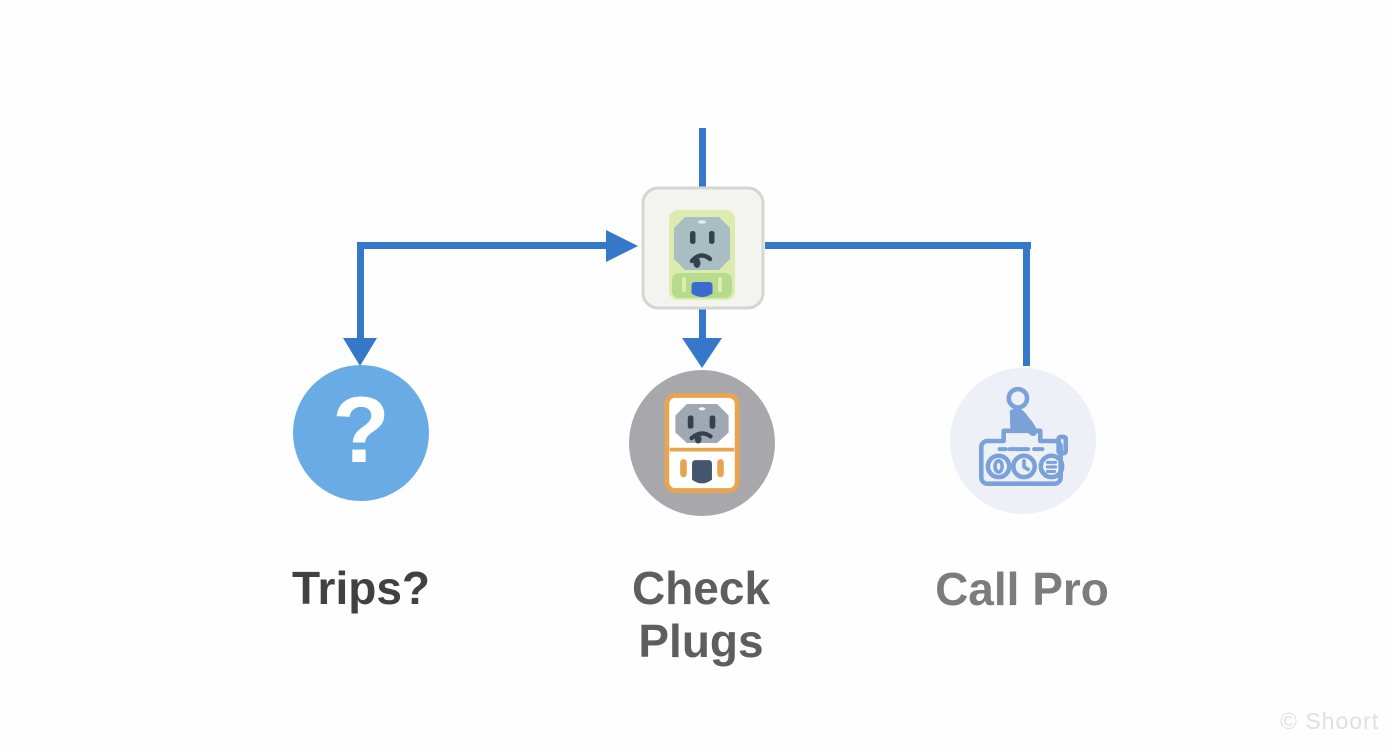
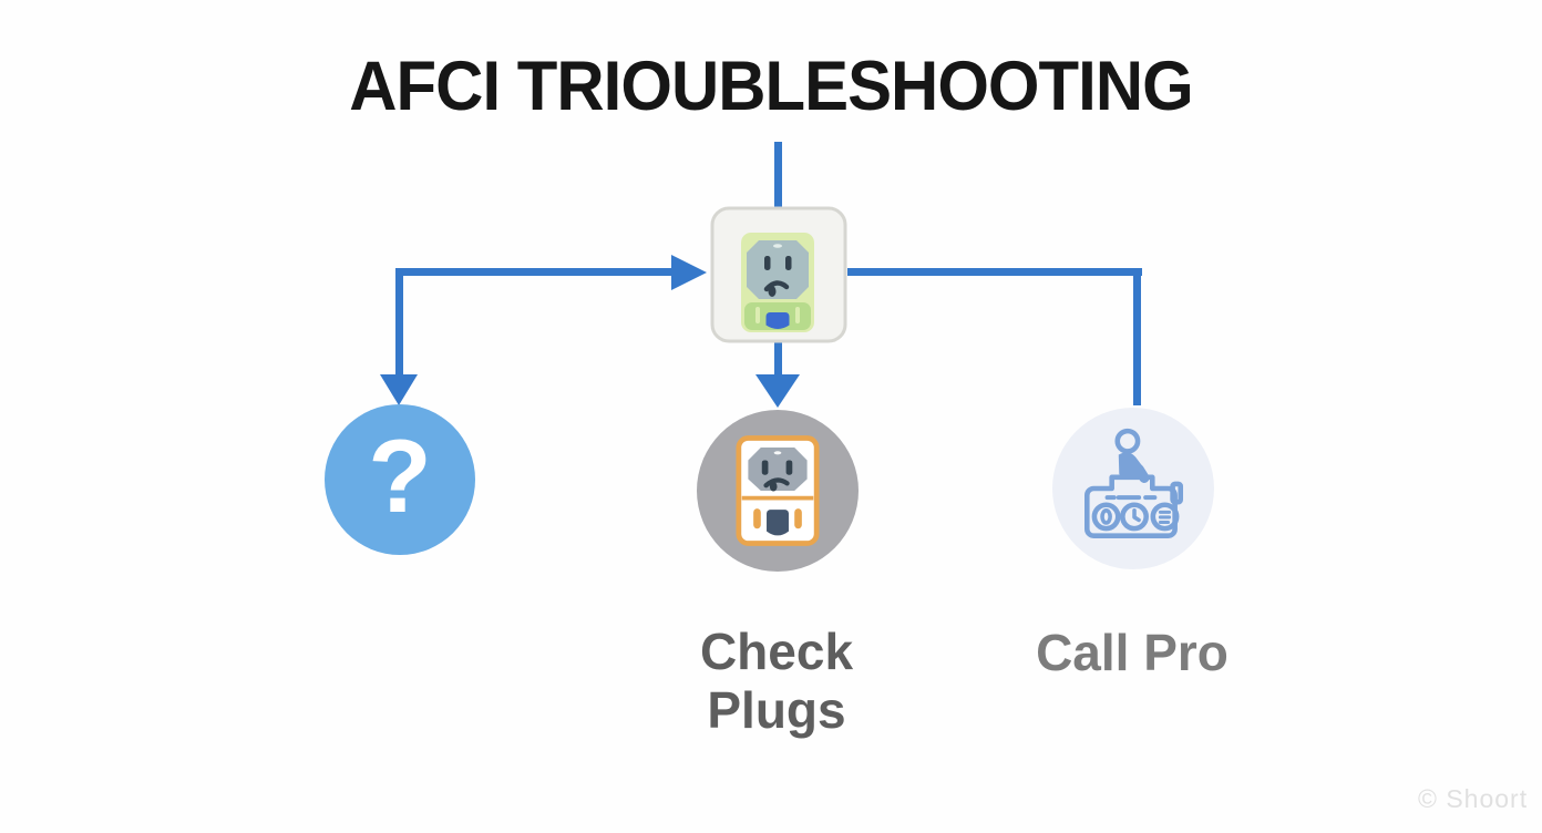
+ AFCI TRIOUBLESHOOTING
  ?
- Trips?
  Check Plugs
  Call Pro
  © Shoort
